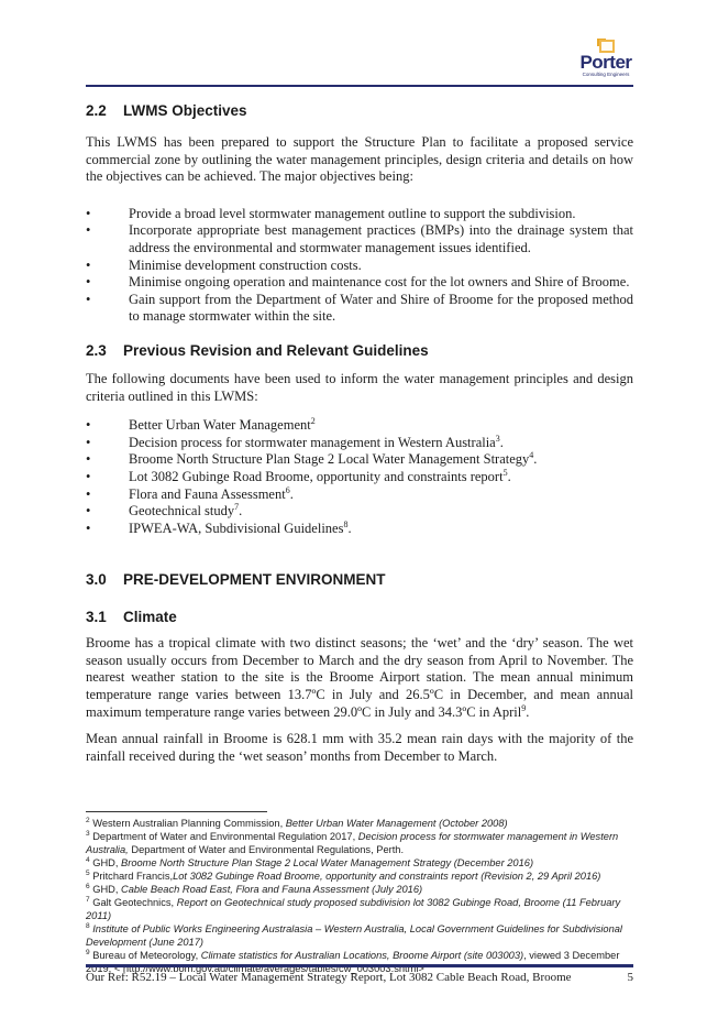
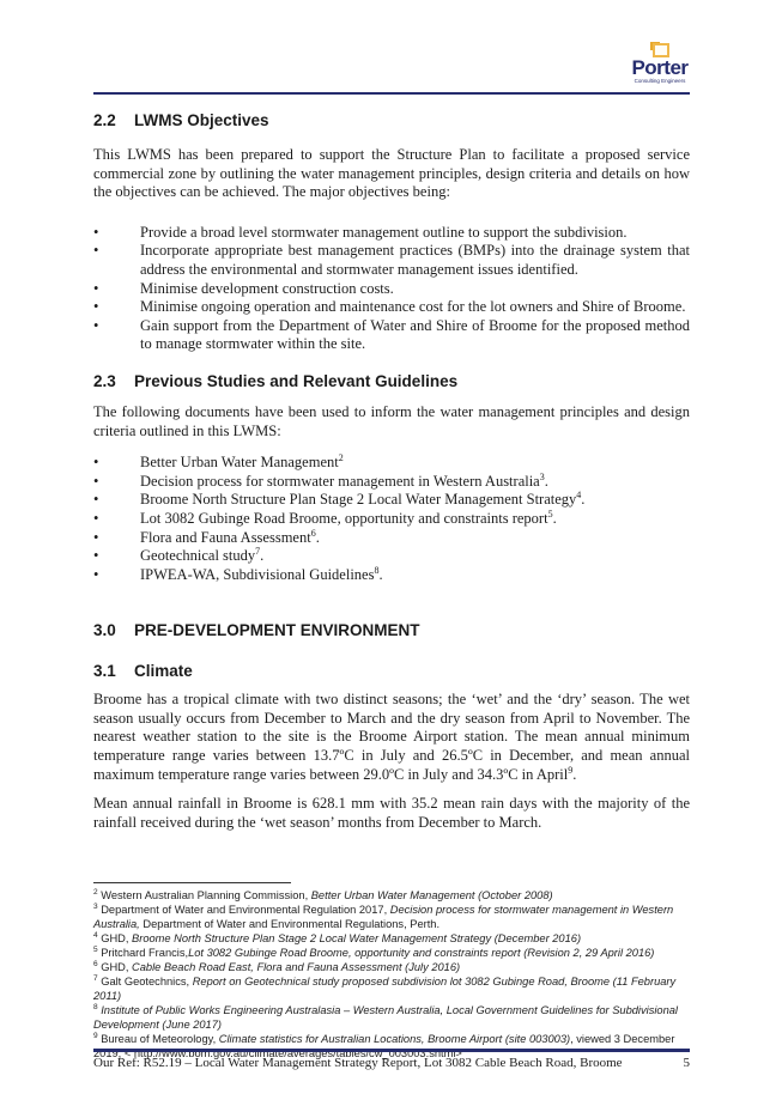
  Porter
  2.2
  LWMS Objectives
  This LWMS has been prepared to support the Structure Plan to facilitate a proposed service commercial zone by outlining the water management principles, design criteria and details on how the objectives can be achieved. The major objectives being:
  •
  Provide a broad level stormwater management outline to support the subdivision.
  •
  Incorporate appropriate best management practices (BMPs) into the drainage system that address the environmental and stormwater management issues identified.
  •
  Minimise development construction costs.
  •
  Minimise ongoing operation and maintenance cost for the lot owners and Shire of Broome.
  •
  Gain support from the Department of Water and Shire of Broome for the proposed method to manage stormwater within the site.
  2.3
- Previous Revision and Relevant Guidelines
+ Previous Studies and Relevant Guidelines
  The following documents have been used to inform the water management principles and design criteria outlined in this LWMS:
  •
  Better Urban Water Management2
  •
  Decision process for stormwater management in Western Australia3.
  •
  Broome North Structure Plan Stage 2 Local Water Management Strategy4.
  •
  Lot 3082 Gubinge Road Broome, opportunity and constraints report5.
  •
  Flora and Fauna Assessment6.
  •
  Geotechnical study7.
  •
  IPWEA-WA, Subdivisional Guidelines8.
  3.0
  PRE-DEVELOPMENT ENVIRONMENT
  3.1
  Climate
  Broome has a tropical climate with two distinct seasons; the ‘wet’ and the ‘dry’ season. The wet season usually occurs from December to March and the dry season from April to November. The nearest weather station to the site is the Broome Airport station. The mean annual minimum temperature range varies between 13.7ºC in July and 26.5ºC in December, and mean annual maximum temperature range varies between 29.0ºC in July and 34.3ºC in April9.
  Mean annual rainfall in Broome is 628.1 mm with 35.2 mean rain days with the majority of the rainfall received during the ‘wet season’ months from December to March.
  Western Australian Planning Commission, Better Urban Water Management (October 2008)
  Department of Water and Environmental Regulation 2017, Decision process for stormwater management in Western Australia, Department of Water and Environmental Regulations, Perth.
  GHD, Broome North Structure Plan Stage 2 Local Water Management Strategy (December 2016)
  Pritchard Francis,Lot 3082 Gubinge Road Broome, opportunity and constraints report (Revision 2, 29 April 2016)
  GHD, Cable Beach Road East, Flora and Fauna Assessment (July 2016)
  Galt Geotechnics, Report on Geotechnical study proposed subdivision lot 3082 Gubinge Road, Broome (11 February 2011)
  Institute of Public Works Engineering Australasia – Western Australia, Local Government Guidelines for Subdivisional Development (June 2017)
  Bureau of Meteorology, Climate statistics for Australian Locations, Broome Airport (site 003003), viewed 3 December 2019, < http://www.bom.gov.au/climate/averages/tables/cw_003003.shtml>
  Our Ref: R52.19 – Local Water Management Strategy Report, Lot 3082 Cable Beach Road, Broome
  5
